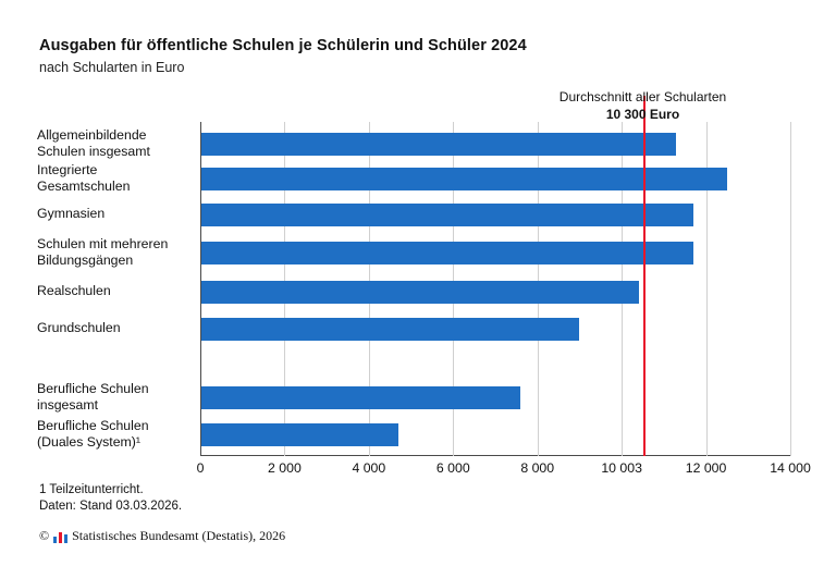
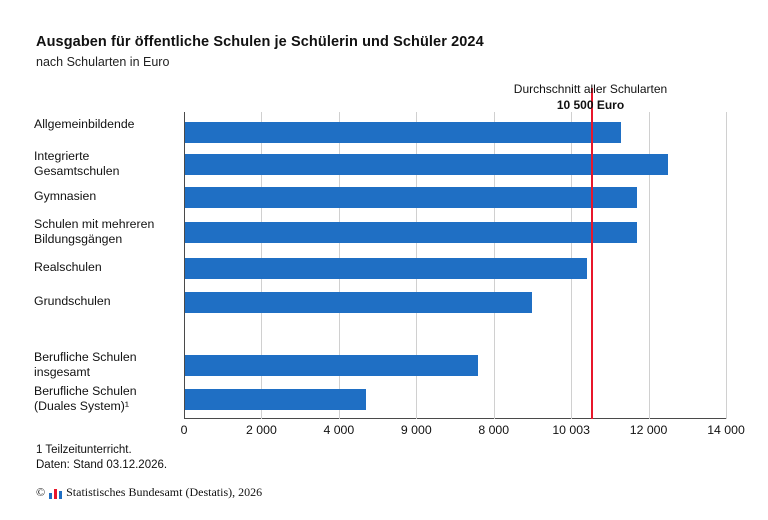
  Ausgaben für öffentliche Schulen je Schülerin und Schüler 2024
  nach Schularten in Euro
  Allgemeinbildende
- Schulen insgesamt
  Integrierte
  Gesamtschulen
  Gymnasien
  Schulen mit mehreren
  Bildungsgängen
  Realschulen
  Grundschulen
  Berufliche Schulen
  insgesamt
  Berufliche Schulen
  (Duales System)¹
  0
  2 000
  4 000
- 6 000
+ 9 000
  8 000
  10 003
  12 000
  14 000
  1 Teilzeitunterricht.
- Daten: Stand 03.03.2026.
+ Daten: Stand 03.12.2026.
  ©
  Statistisches Bundesamt (Destatis), 2026
  Durchschnitt aller Schularten
- 10 300 Euro
+ 10 500 Euro
